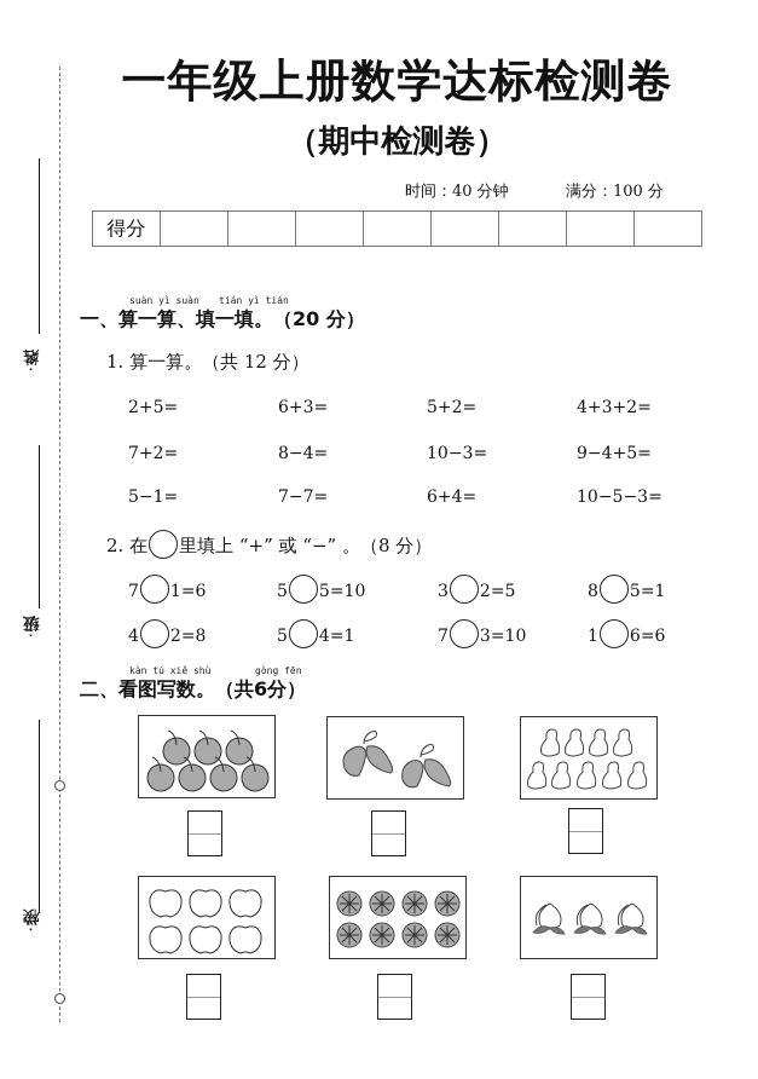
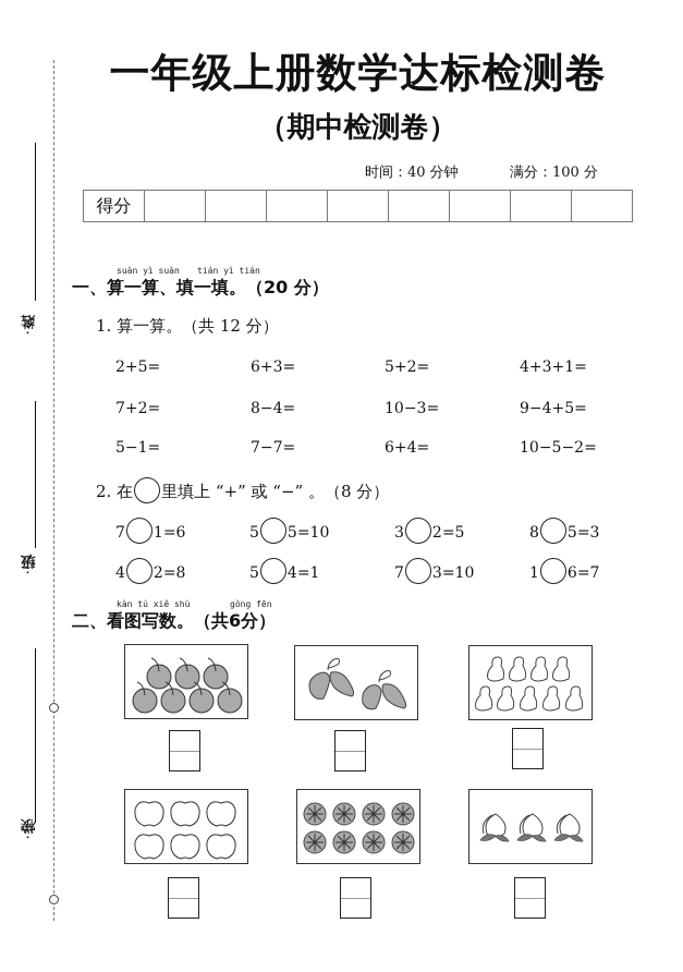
  一年级上册数学达标检测卷
  （期中检测卷）
  时间：40 分钟
  满分：100 分
  得分
  suàn yì suàn
  tián yì tián
  一、算一算、填一填。（20 分）
  1. 算一算。（共 12 分）
  2+5=
  6+3=
  5+2=
- 4+3+2=
+ 4+3+1=
  7+2=
  8−4=
  10−3=
  9−4+5=
  5−1=
  7−7=
  6+4=
- 10−5−3=
+ 10−5−2=
  2. 在 里填上 “+” 或 “−” 。（8 分）
  7 1=6
  5 5=10
  3 2=5
- 8 5=1
+ 8 5=3
  4 2=8
  5 4=1
  7 3=10
- 1 6=6
+ 1 6=7
  kàn tú xiě shù
  gòng fēn
  二、看图写数。（共6分）
